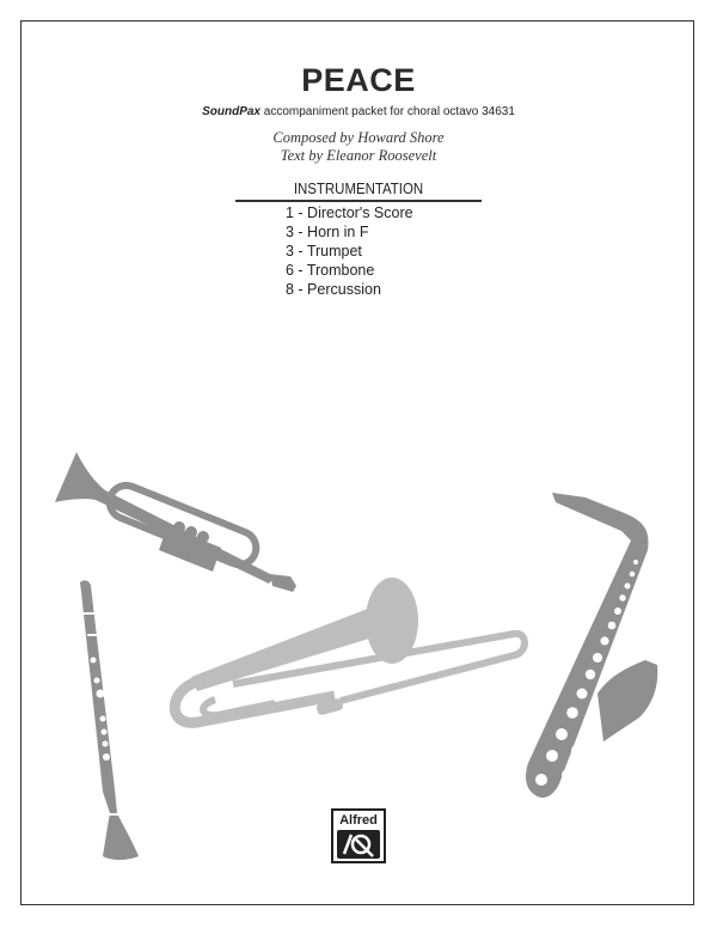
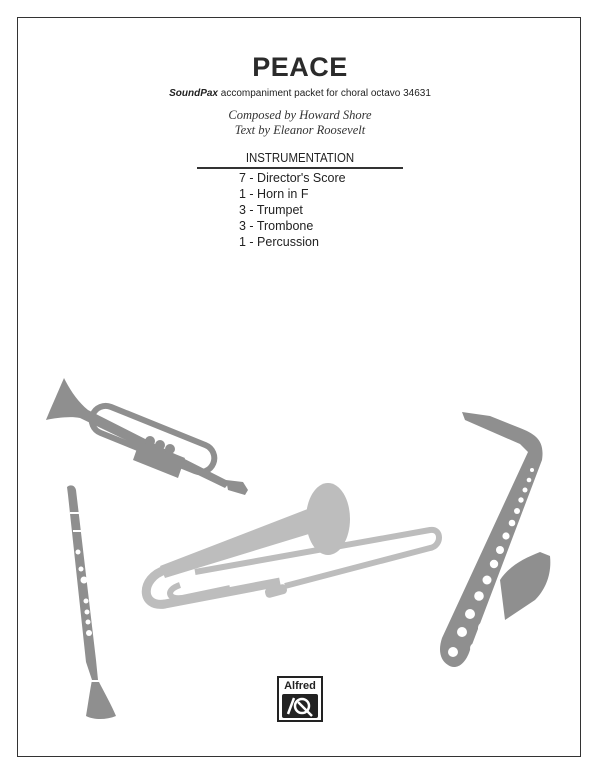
  PEACE
  SoundPax accompaniment packet for choral octavo 34631
  Composed by Howard Shore
  Text by Eleanor Roosevelt
  INSTRUMENTATION
- 1 - Director's Score
+ 7 - Director's Score
- 3 - Horn in F
+ 1 - Horn in F
  3 - Trumpet
- 6 - Trombone
+ 3 - Trombone
- 8 - Percussion
+ 1 - Percussion
  Alfred
